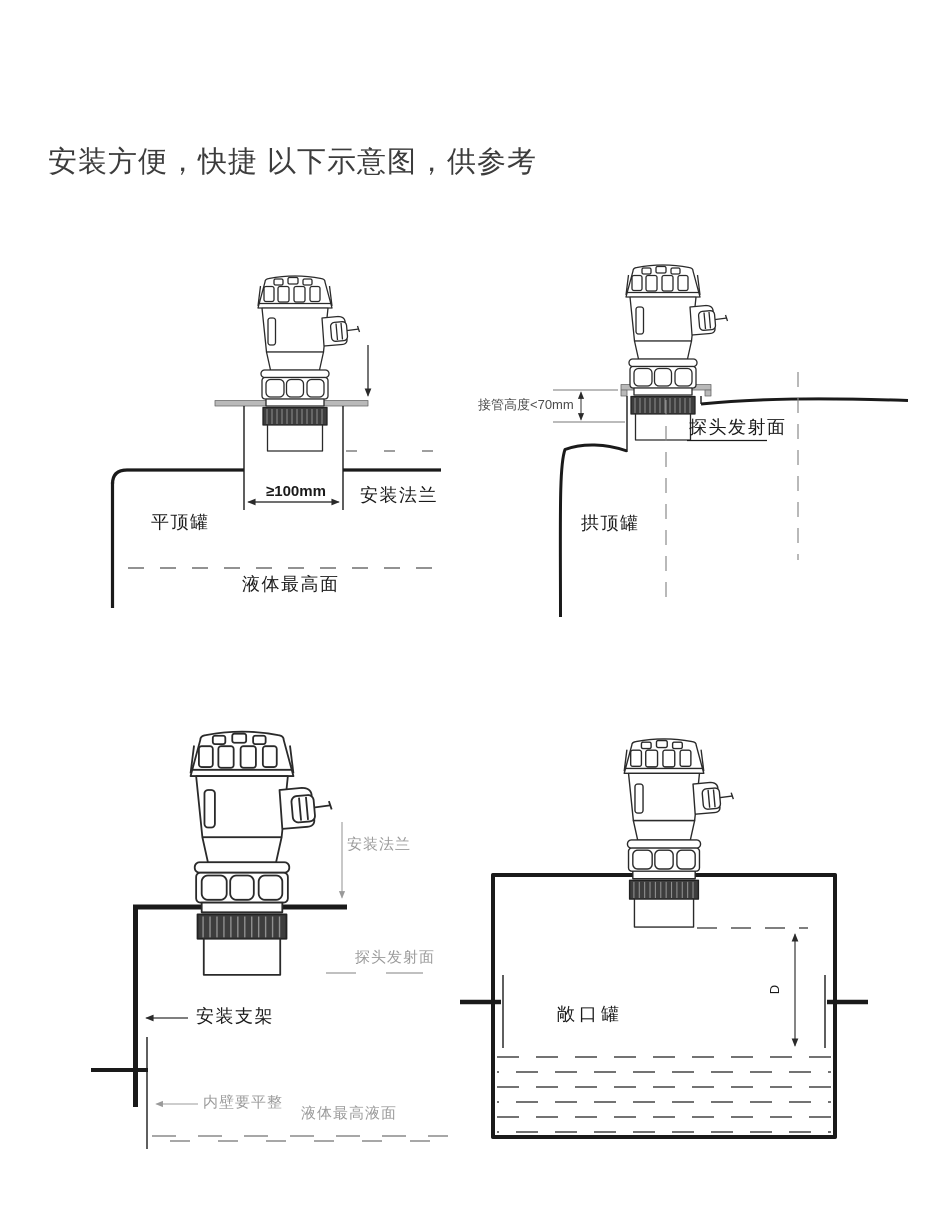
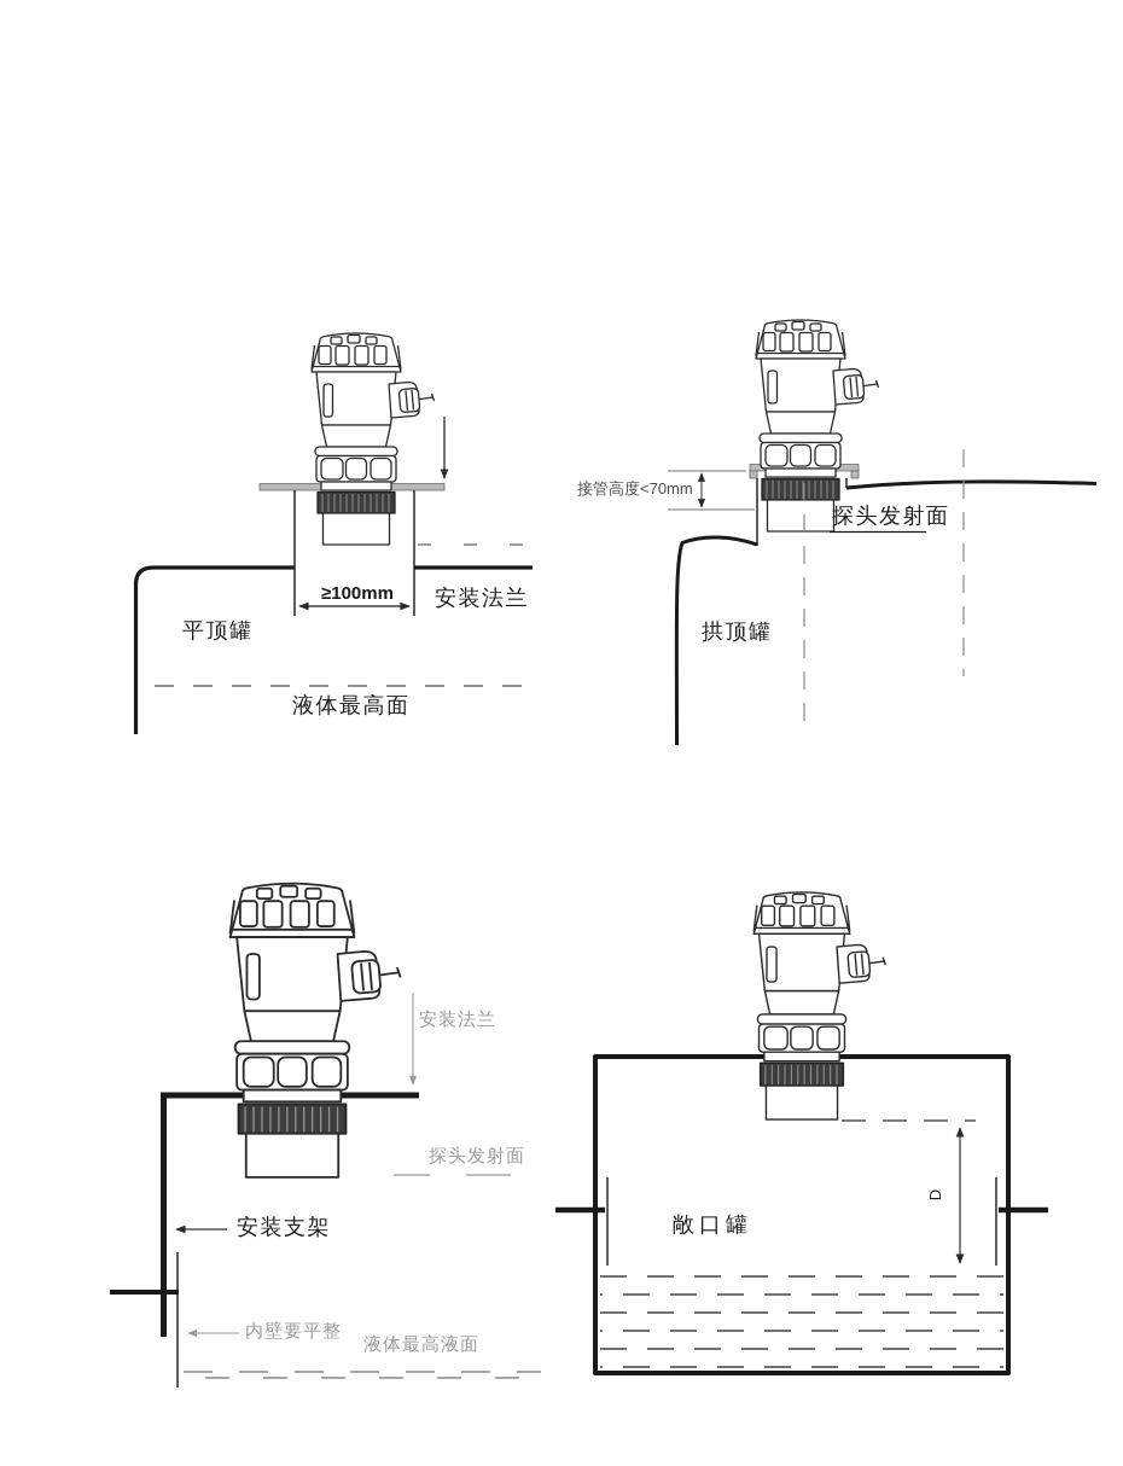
- 安装方便，快捷 以下示意图，供参考
  平顶罐
  ≥100mm
  安装法兰
  液体最高面
  接管高度<70mm
  探头发射面
  拱顶罐
  安装法兰
  探头发射面
  安装支架
  内壁要平整
  液体最高液面
  敞口罐
